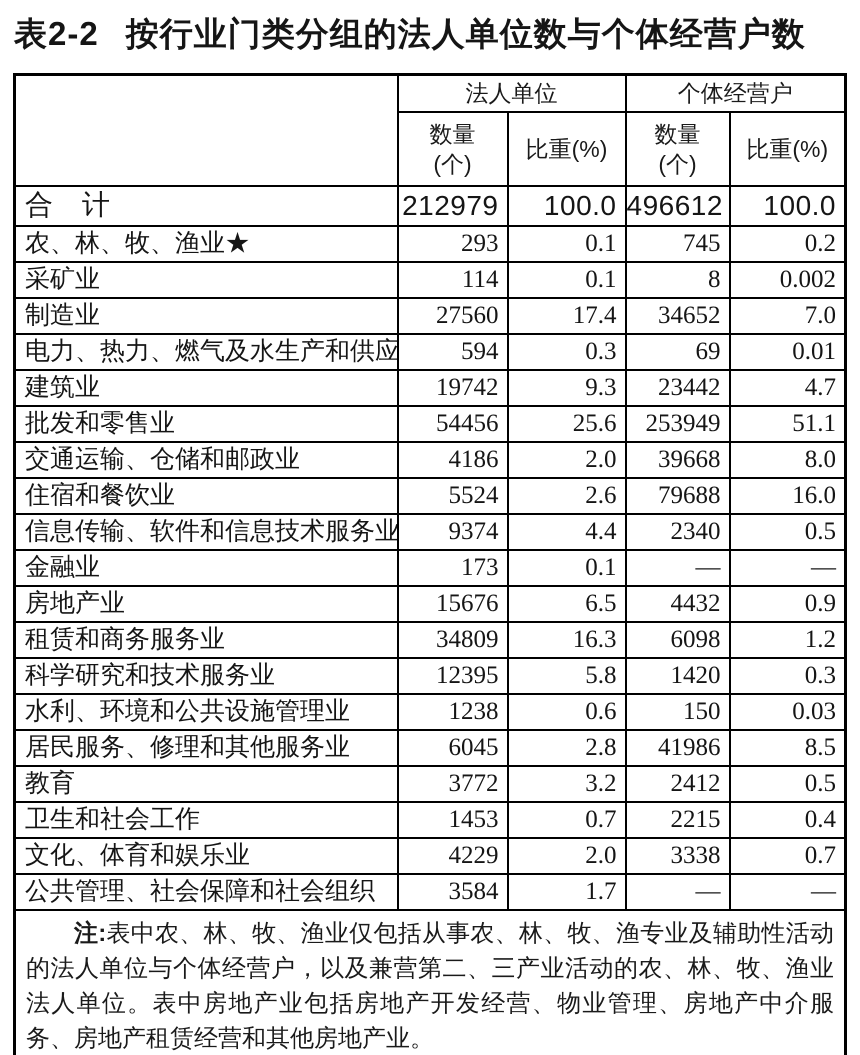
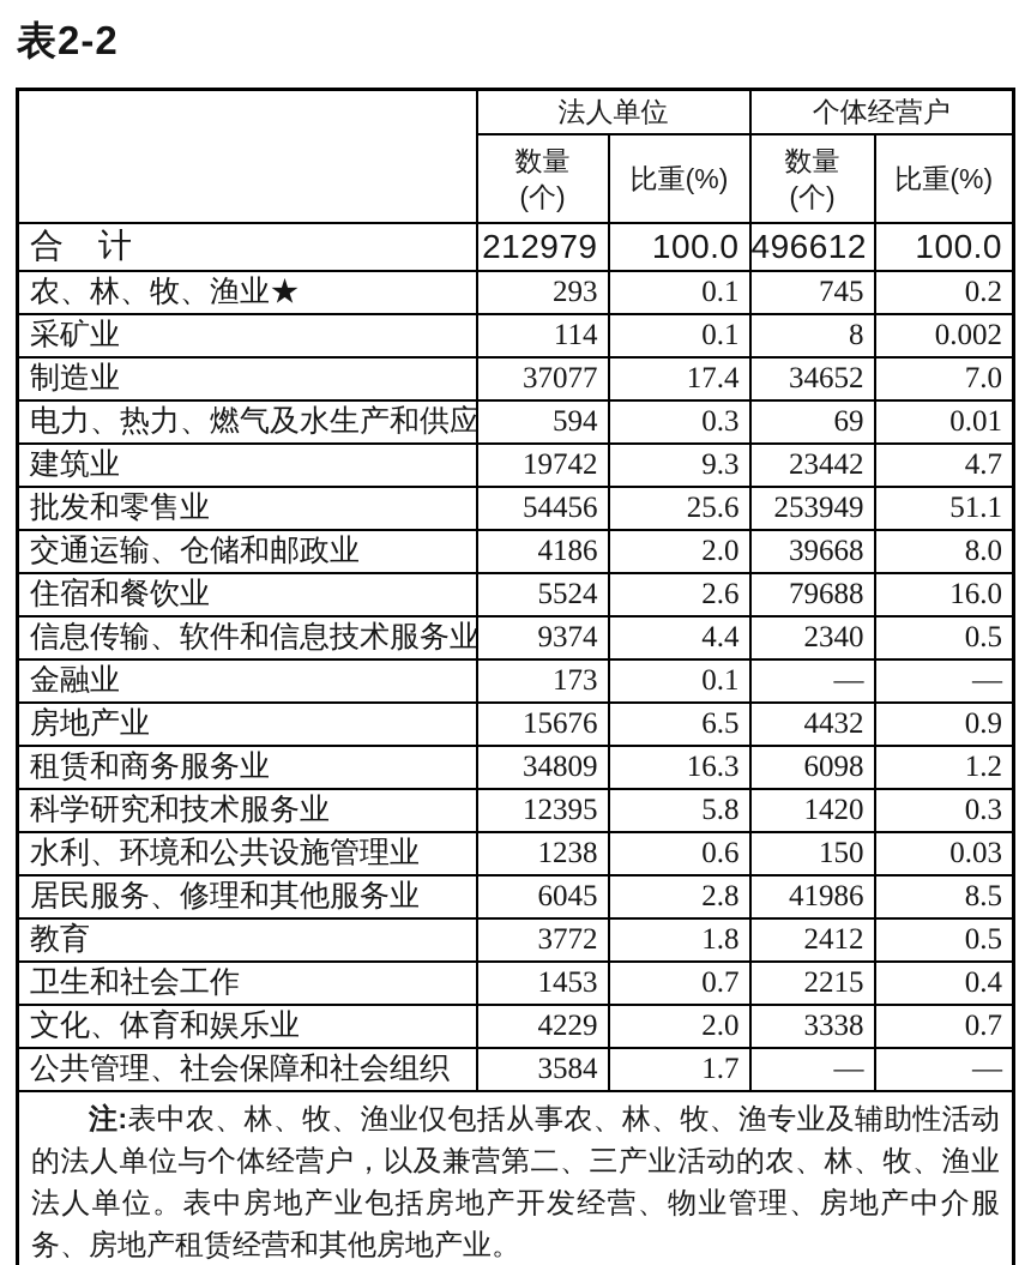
  表2-2
- 按行业门类分组的法人单位数与个体经营户数
  	法人单位	个体经营户
  数量 (个)	比重(%)	数量 (个)	比重(%)
  合 计	212979	100.0	496612	100.0
  农、林、牧、渔业★	293	0.1	745	0.2
  采矿业	114	0.1	8	0.002
- 制造业	27560	17.4	34652	7.0
+ 制造业	37077	17.4	34652	7.0
  电力、热力、燃气及水生产和供应	594	0.3	69	0.01
  建筑业	19742	9.3	23442	4.7
  批发和零售业	54456	25.6	253949	51.1
  交通运输、仓储和邮政业	4186	2.0	39668	8.0
  住宿和餐饮业	5524	2.6	79688	16.0
  信息传输、软件和信息技术服务业	9374	4.4	2340	0.5
  金融业	173	0.1	—	—
  房地产业	15676	6.5	4432	0.9
  租赁和商务服务业	34809	16.3	6098	1.2
  科学研究和技术服务业	12395	5.8	1420	0.3
  水利、环境和公共设施管理业	1238	0.6	150	0.03
  居民服务、修理和其他服务业	6045	2.8	41986	8.5
- 教育	3772	3.2	2412	0.5
+ 教育	3772	1.8	2412	0.5
  卫生和社会工作	1453	0.7	2215	0.4
  文化、体育和娱乐业	4229	2.0	3338	0.7
  公共管理、社会保障和社会组织	3584	1.7	—	—
  注:表中农、林、牧、渔业仅包括从事农、林、牧、渔专业及辅助性活动的法人单位与个体经营户，以及兼营第二、三产业活动的农、林、牧、渔业法人单位。表中房地产业包括房地产开发经营、物业管理、房地产中介服务、房地产租赁经营和其他房地产业。
